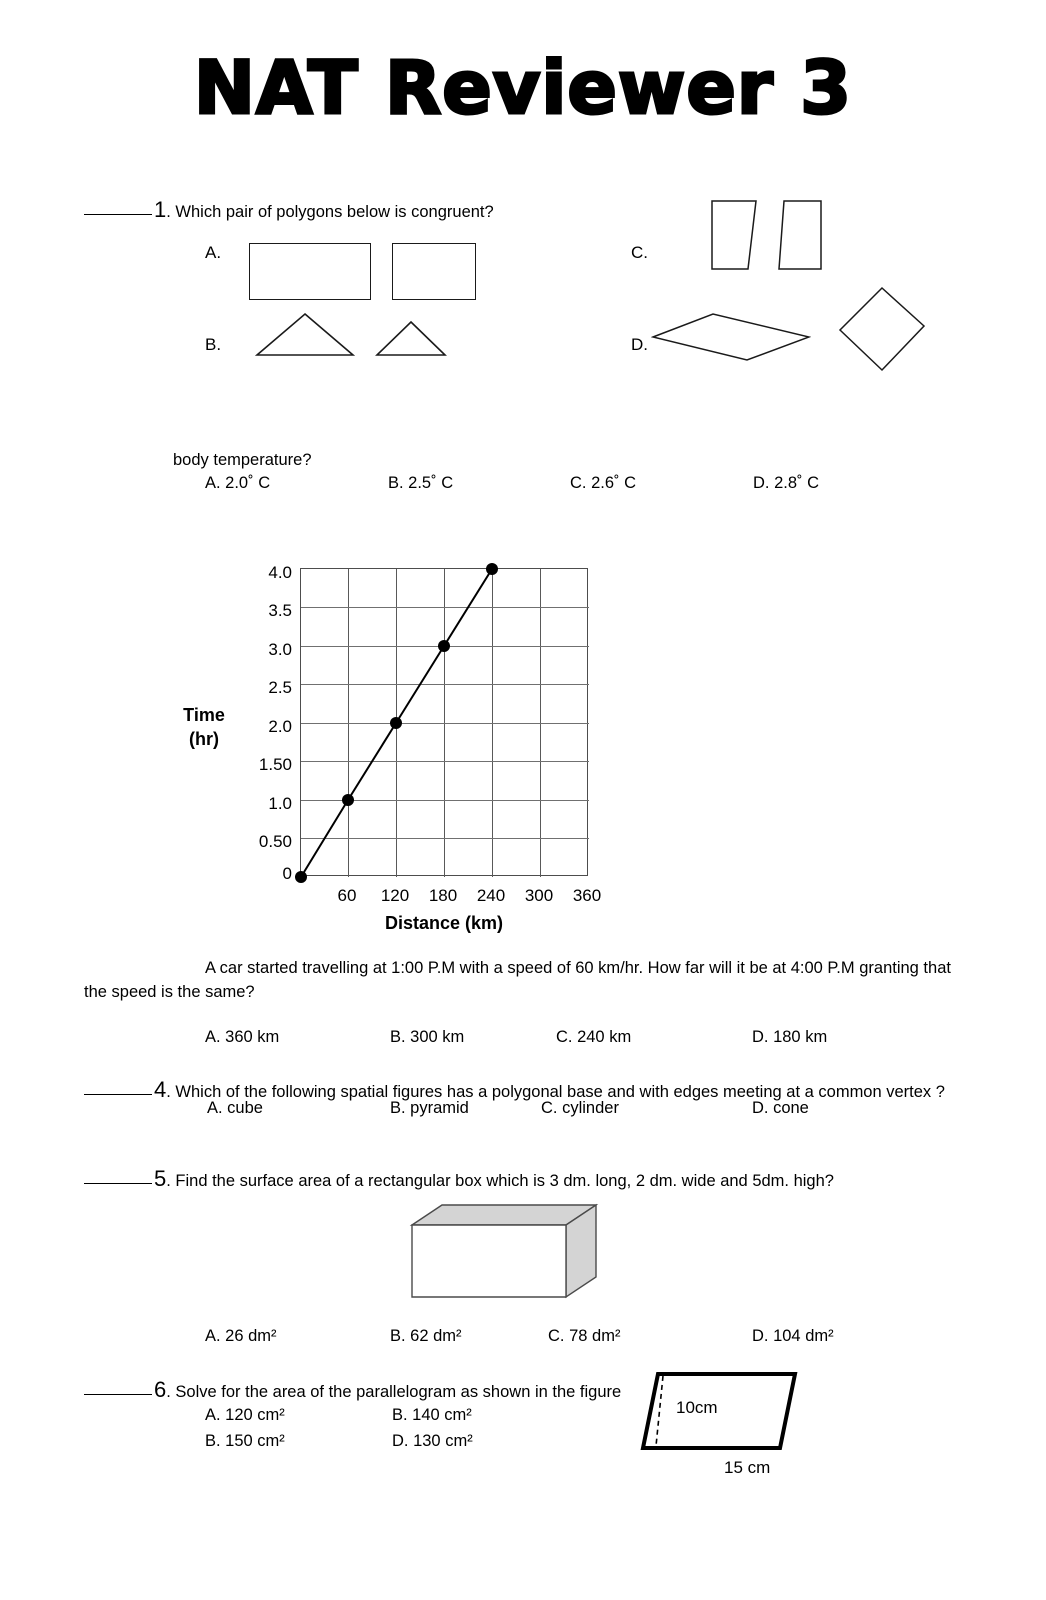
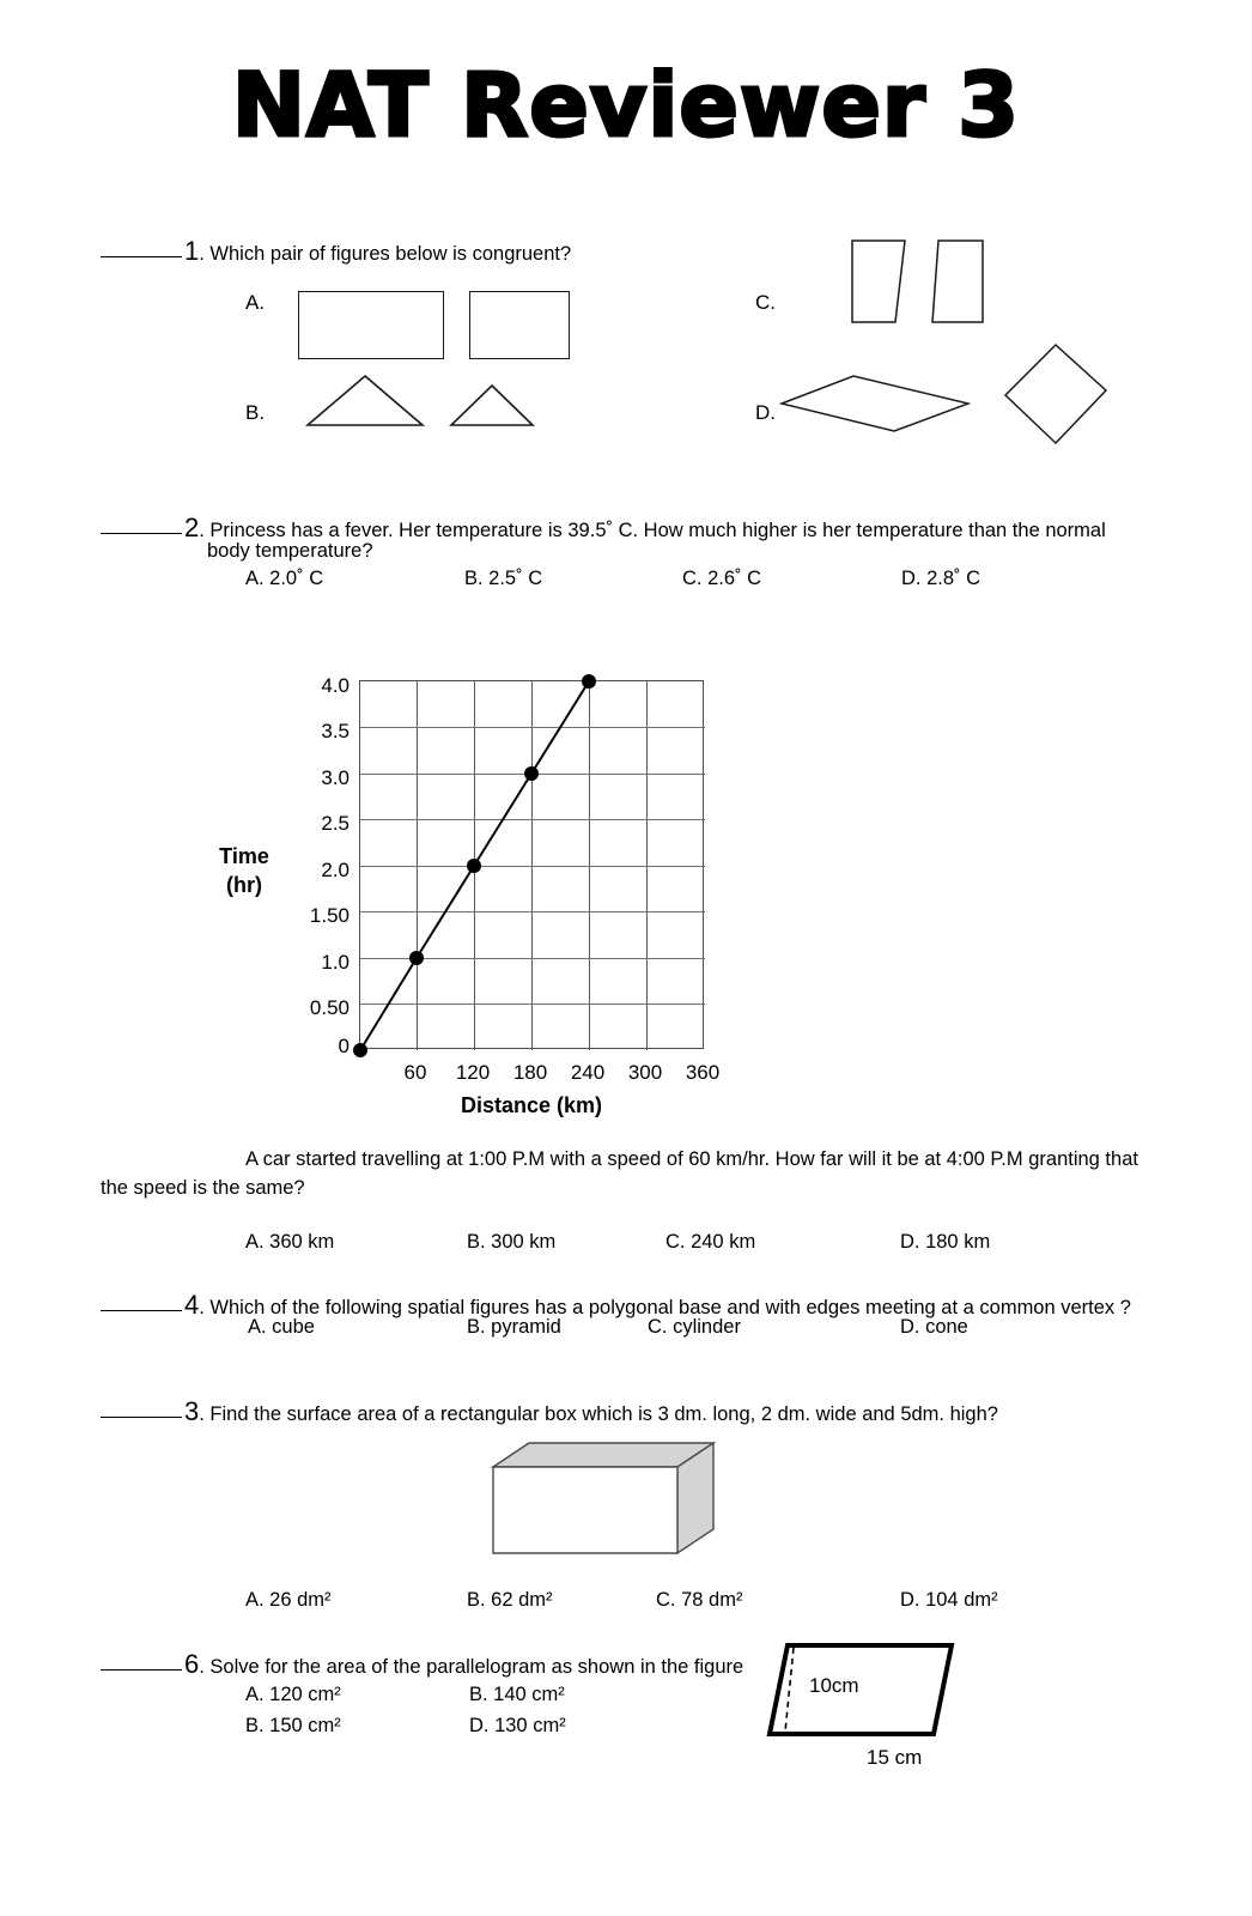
  NAT Reviewer 3
- 1. Which pair of polygons below is congruent?
+ 1. Which pair of figures below is congruent?
  A.
  B.
  C.
  D.
+ 2. Princess has a fever. Her temperature is 39.5˚ C. How much higher is her temperature than the normal
  body temperature?
  A. 2.0˚ C
  B. 2.5˚ C
  C. 2.6˚ C
  D. 2.8˚ C
  Time
  (hr)
  4.0
  3.5
  3.0
  2.5
  2.0
  1.50
  1.0
  0.50
  0
  60
  120
  180
  240
  300
  360
  Distance (km)
  A car started travelling at 1:00 P.M with a speed of 60 km/hr. How far will it be at 4:00 P.M granting that
  the speed is the same?
  A. 360 km
  B. 300 km
  C. 240 km
  D. 180 km
  4. Which of the following spatial figures has a polygonal base and with edges meeting at a common vertex ?
  A. cube
  B. pyramid
  C. cylinder
  D. cone
- 5. Find the surface area of a rectangular box which is 3 dm. long, 2 dm. wide and 5dm. high?
+ 3. Find the surface area of a rectangular box which is 3 dm. long, 2 dm. wide and 5dm. high?
  A. 26 dm²
  B. 62 dm²
  C. 78 dm²
  D. 104 dm²
  6. Solve for the area of the parallelogram as shown in the figure
  A. 120 cm²
  B. 140 cm²
  B. 150 cm²
  D. 130 cm²
  10cm
  15 cm
